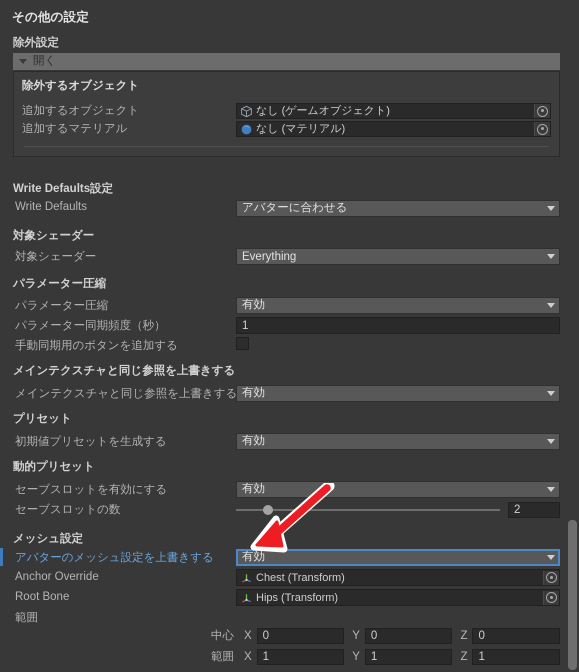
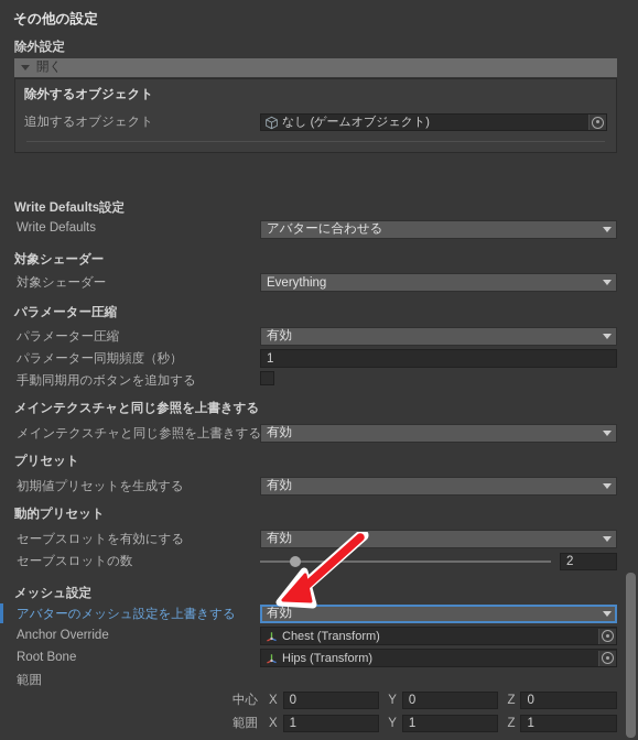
  その他の設定
  除外設定
  開く
  除外するオブジェクト
  追加するオブジェクト
  なし (ゲームオブジェクト)
- 追加するマテリアル
- なし (マテリアル)
  Write Defaults設定
  Write Defaults
  アバターに合わせる
  対象シェーダー
  対象シェーダー
  Everything
  パラメーター圧縮
  パラメーター圧縮
  有効
  パラメーター同期頻度（秒）
  1
  手動同期用のボタンを追加する
  メインテクスチャと同じ参照を上書きする
  メインテクスチャと同じ参照を上書きする
  有効
  プリセット
  初期値プリセットを生成する
  有効
  動的プリセット
  セーブスロットを有効にする
  有効
  セーブスロットの数
  2
  メッシュ設定
  アバターのメッシュ設定を上書きする
  有効
  Anchor Override
  Chest (Transform)
  Root Bone
  Hips (Transform)
  範囲
  中心
  X
  0
  Y
  0
  Z
  0
  範囲
  X
  1
  Y
  1
  Z
  1
